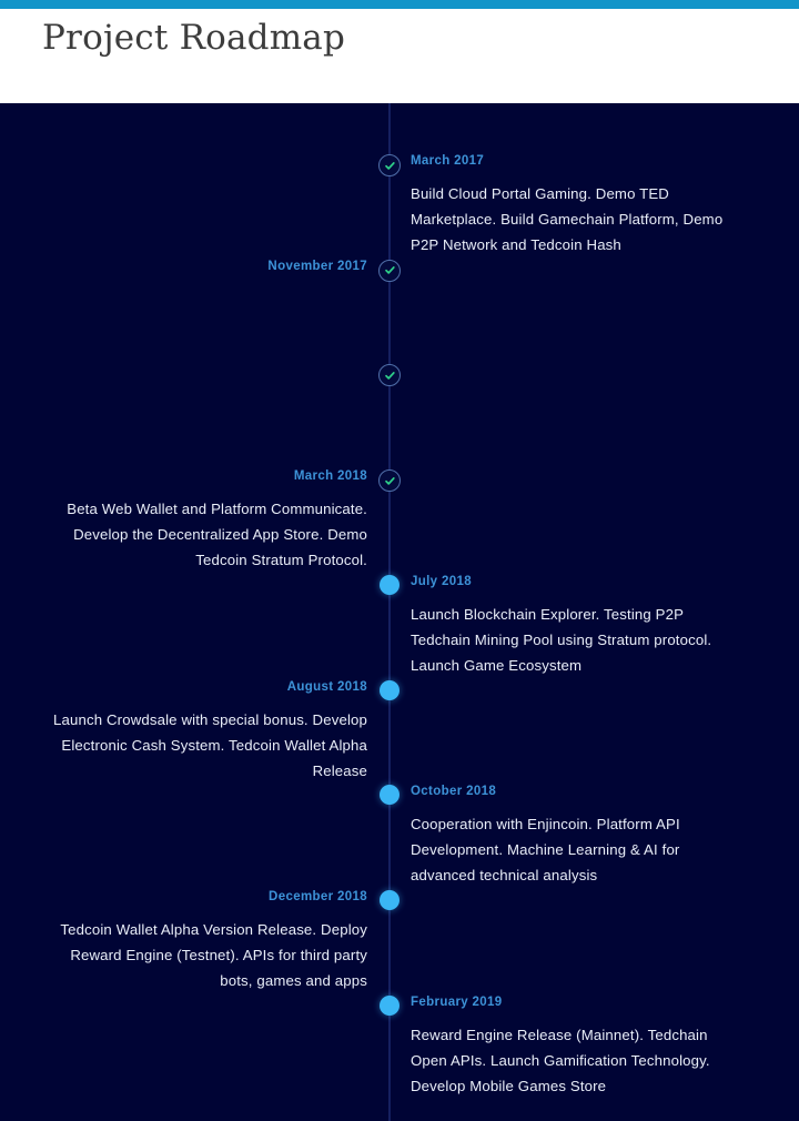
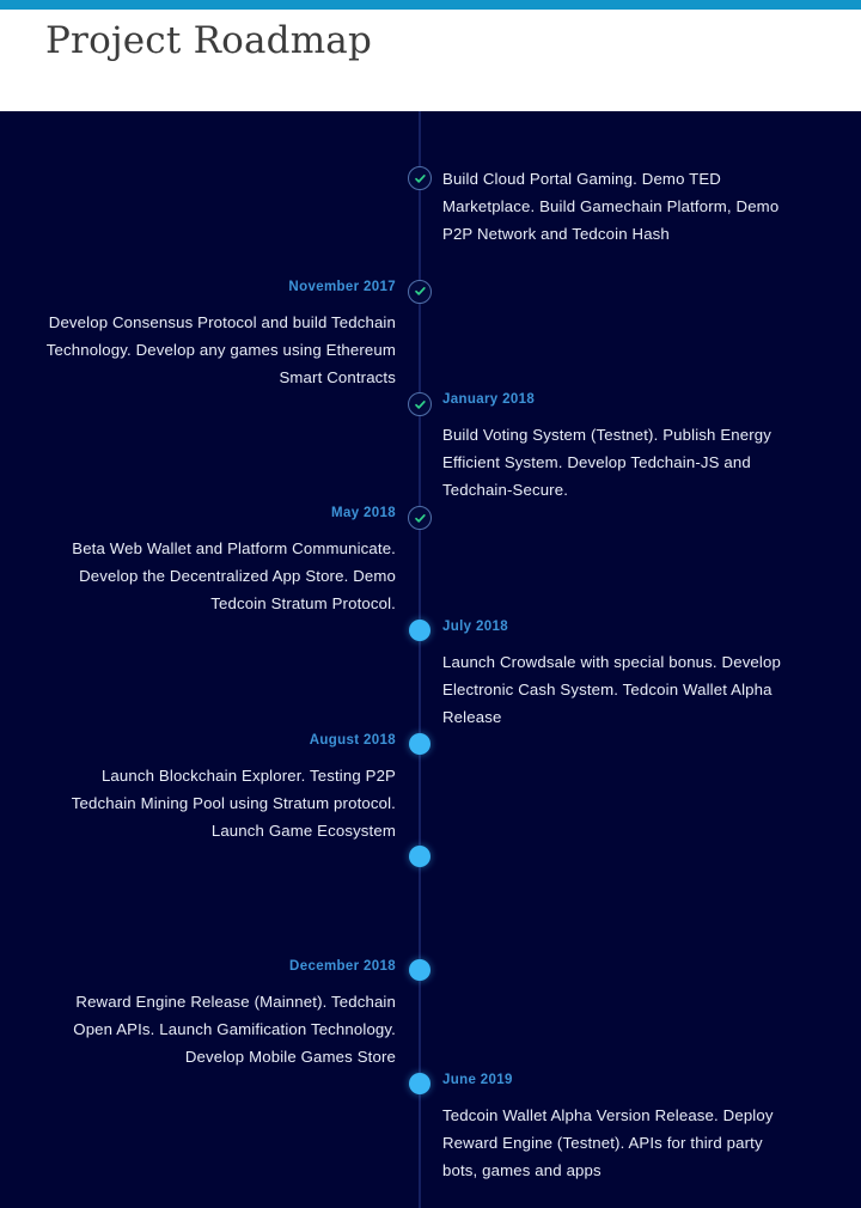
  Project Roadmap
- March 2017
  Build Cloud Portal Gaming. Demo TED Marketplace. Build Gamechain Platform, Demo P2P Network and Tedcoin Hash
  November 2017
+ Develop Consensus Protocol and build Tedchain Technology. Develop any games using Ethereum Smart Contracts
+ January 2018
+ Build Voting System (Testnet). Publish Energy Efficient System. Develop Tedchain-JS and Tedchain-Secure.
- March 2018
+ May 2018
  Beta Web Wallet and Platform Communicate. Develop the Decentralized App Store. Demo Tedcoin Stratum Protocol.
  July 2018
- Launch Blockchain Explorer. Testing P2P Tedchain Mining Pool using Stratum protocol. Launch Game Ecosystem
+ Launch Crowdsale with special bonus. Develop Electronic Cash System. Tedcoin Wallet Alpha Release
  August 2018
- Launch Crowdsale with special bonus. Develop Electronic Cash System. Tedcoin Wallet Alpha Release
+ Launch Blockchain Explorer. Testing P2P Tedchain Mining Pool using Stratum protocol. Launch Game Ecosystem
- October 2018
- Cooperation with Enjincoin. Platform API Development. Machine Learning & AI for advanced technical analysis
  December 2018
- Tedcoin Wallet Alpha Version Release. Deploy Reward Engine (Testnet). APIs for third party bots, games and apps
+ Reward Engine Release (Mainnet). Tedchain Open APIs. Launch Gamification Technology. Develop Mobile Games Store
- February 2019
+ June 2019
- Reward Engine Release (Mainnet). Tedchain Open APIs. Launch Gamification Technology. Develop Mobile Games Store
+ Tedcoin Wallet Alpha Version Release. Deploy Reward Engine (Testnet). APIs for third party bots, games and apps
